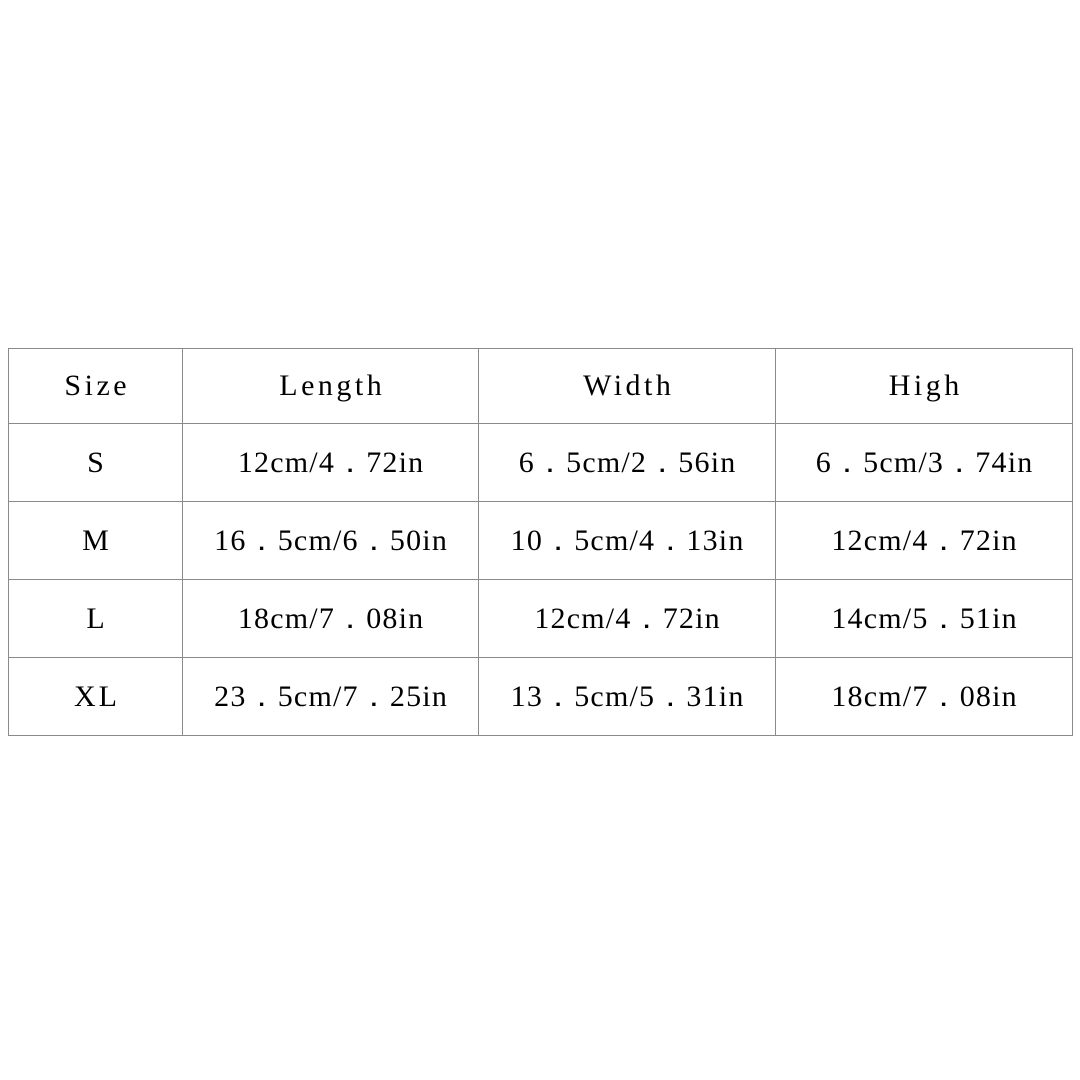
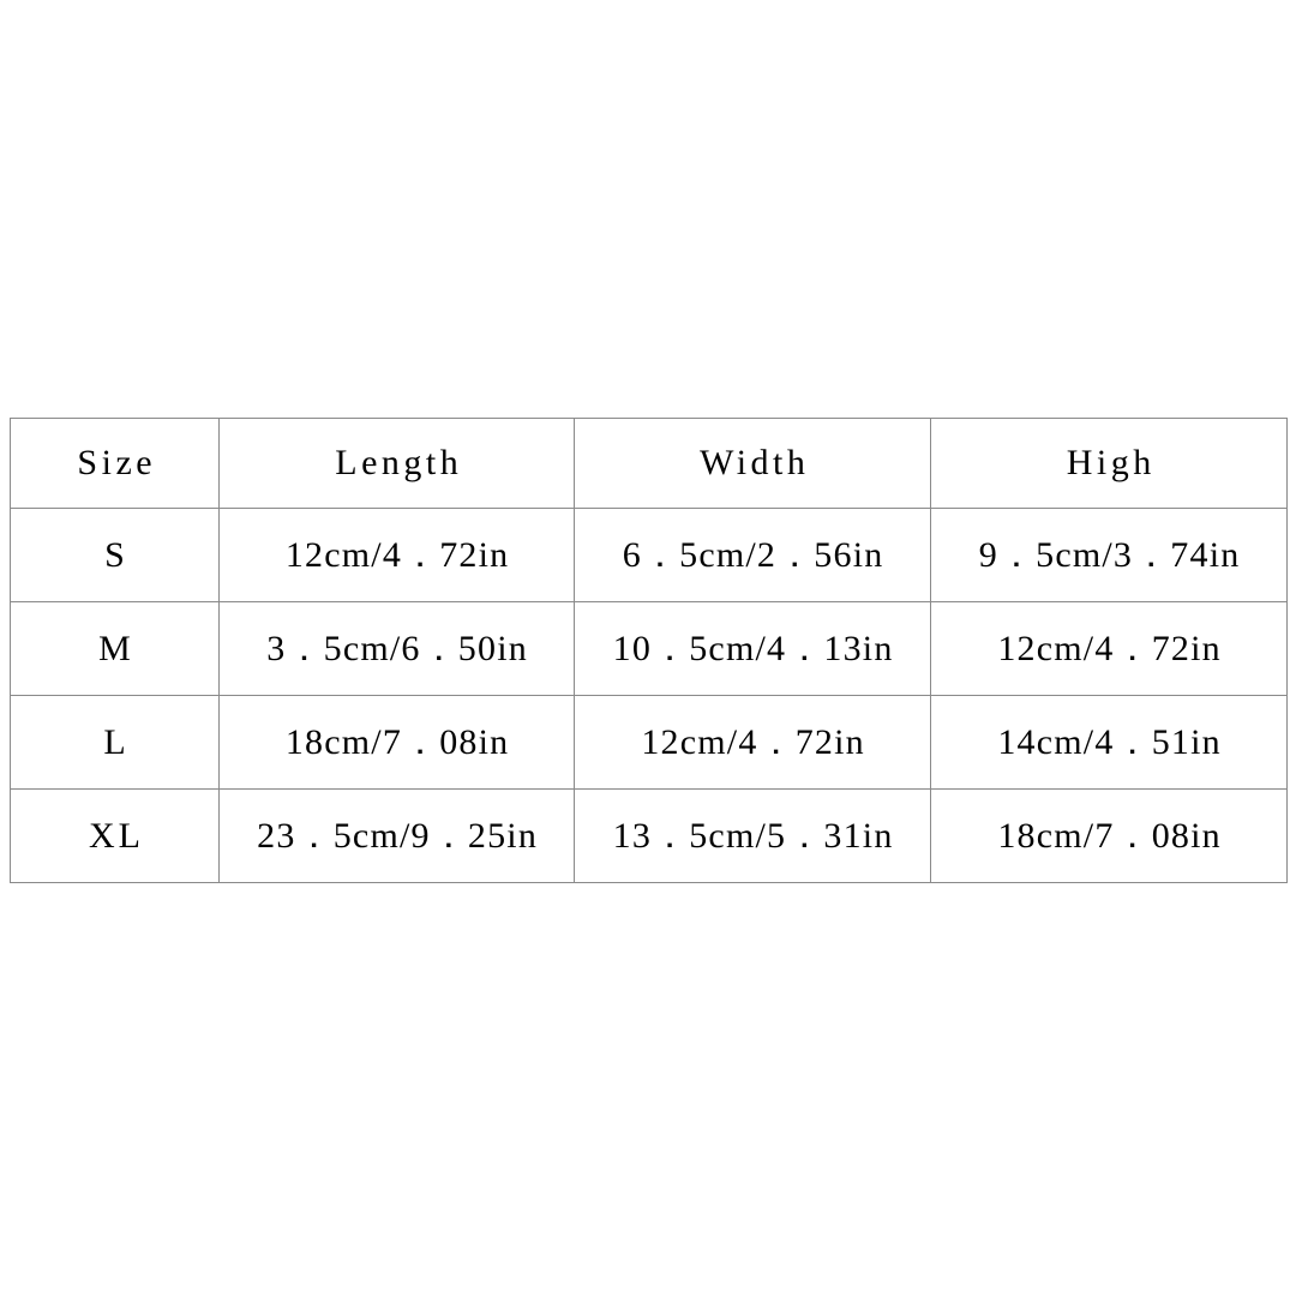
  Size	Length	Width	High
- S	12cm/4．72in	6．5cm/2．56in	6．5cm/3．74in
+ S	12cm/4．72in	6．5cm/2．56in	9．5cm/3．74in
- M	16．5cm/6．50in	10．5cm/4．13in	12cm/4．72in
+ M	3．5cm/6．50in	10．5cm/4．13in	12cm/4．72in
- L	18cm/7．08in	12cm/4．72in	14cm/5．51in
+ L	18cm/7．08in	12cm/4．72in	14cm/4．51in
- XL	23．5cm/7．25in	13．5cm/5．31in	18cm/7．08in
+ XL	23．5cm/9．25in	13．5cm/5．31in	18cm/7．08in
